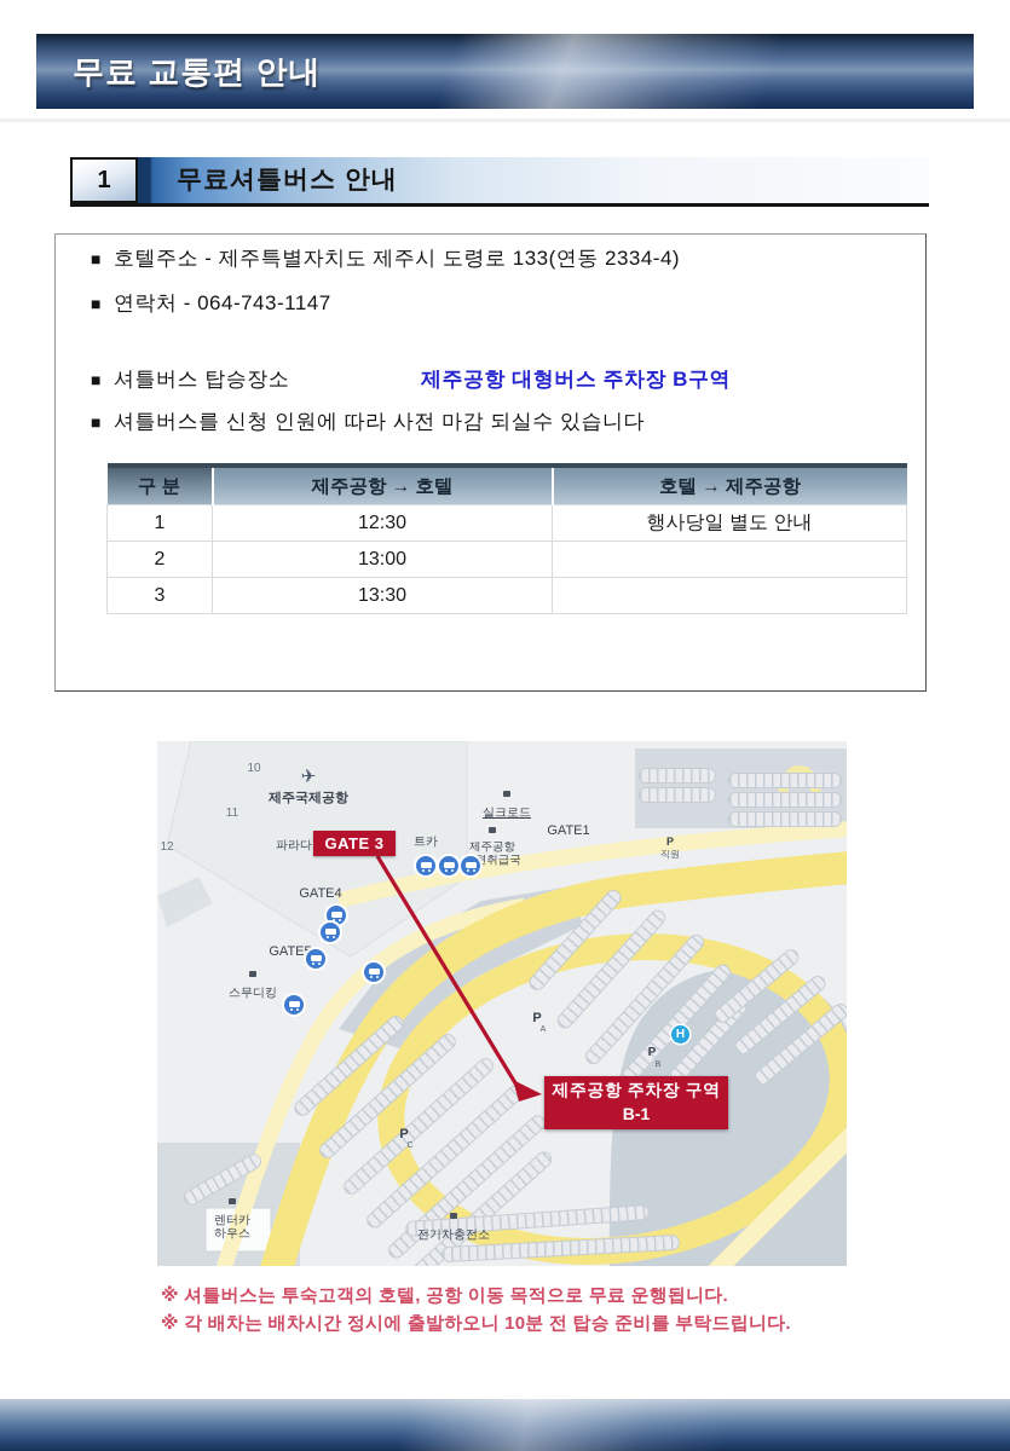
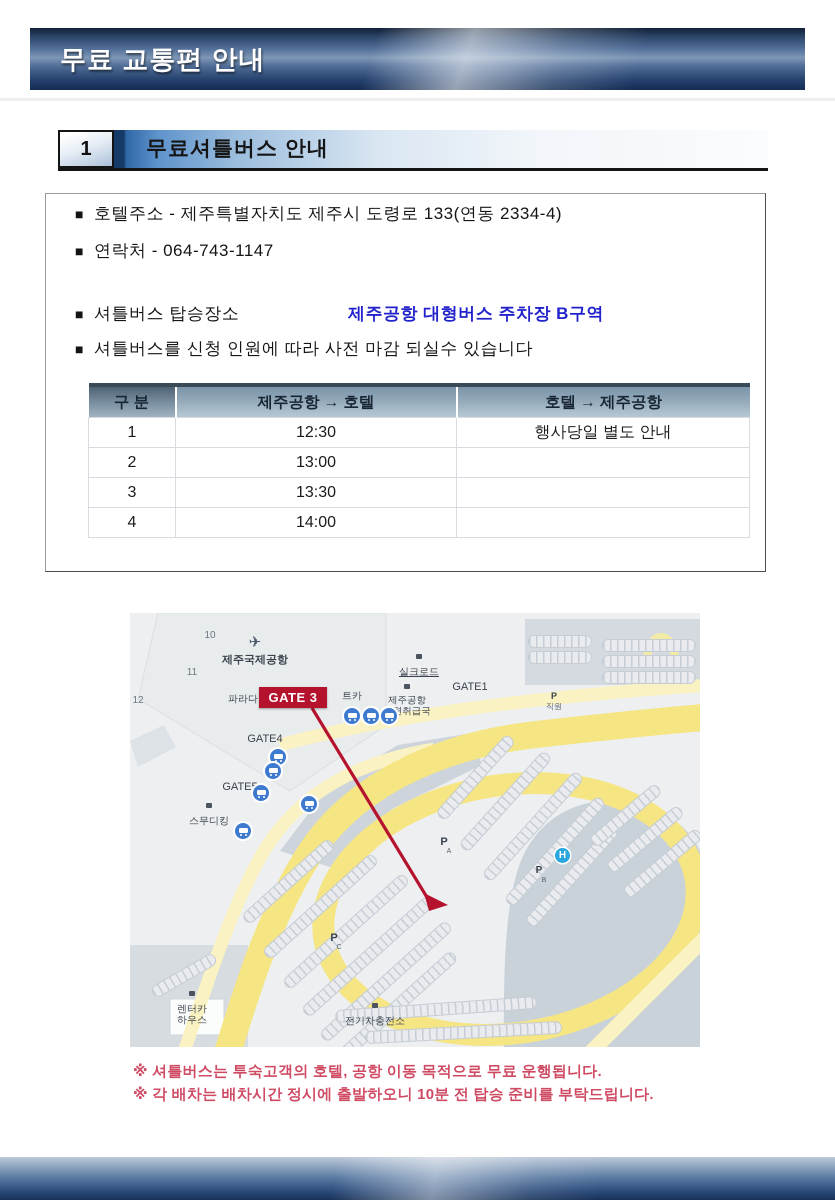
  무료 교통편 안내
  1
  무료셔틀버스 안내
  ■ 호텔주소 - 제주특별자치도 제주시 도령로 133(연동 2334-4)
  ■ 연락처 - 064-743-1147
  ■ 셔틀버스 탑승장소
  제주공항 대형버스 주차장 B구역
  ■ 셔틀버스를 신청 인원에 따라 사전 마감 되실수 있습니다
  구 분	제주공항 → 호텔	호텔 → 제주공항
  1	12:30	행사당일 별도 안내
  2	13:00
  3	13:30
+ 4	14:00
  10
  11
  12
  ✈
  제주국제공항
  파라다
  트카
  실크로드
  GATE1
  제주공항
  편취급국
  GATE4
  GATE
  스무디킹
  P
  직원
  P
  P
  P
  렌터카
  하우스
  전기차충전소
  H
  GATE 3
- 제주공항 주차장 구역
- B-1
  ※ 셔틀버스는 투숙고객의 호텔, 공항 이동 목적으로 무료 운행됩니다.
  ※ 각 배차는 배차시간 정시에 출발하오니 10분 전 탑승 준비를 부탁드립니다.
